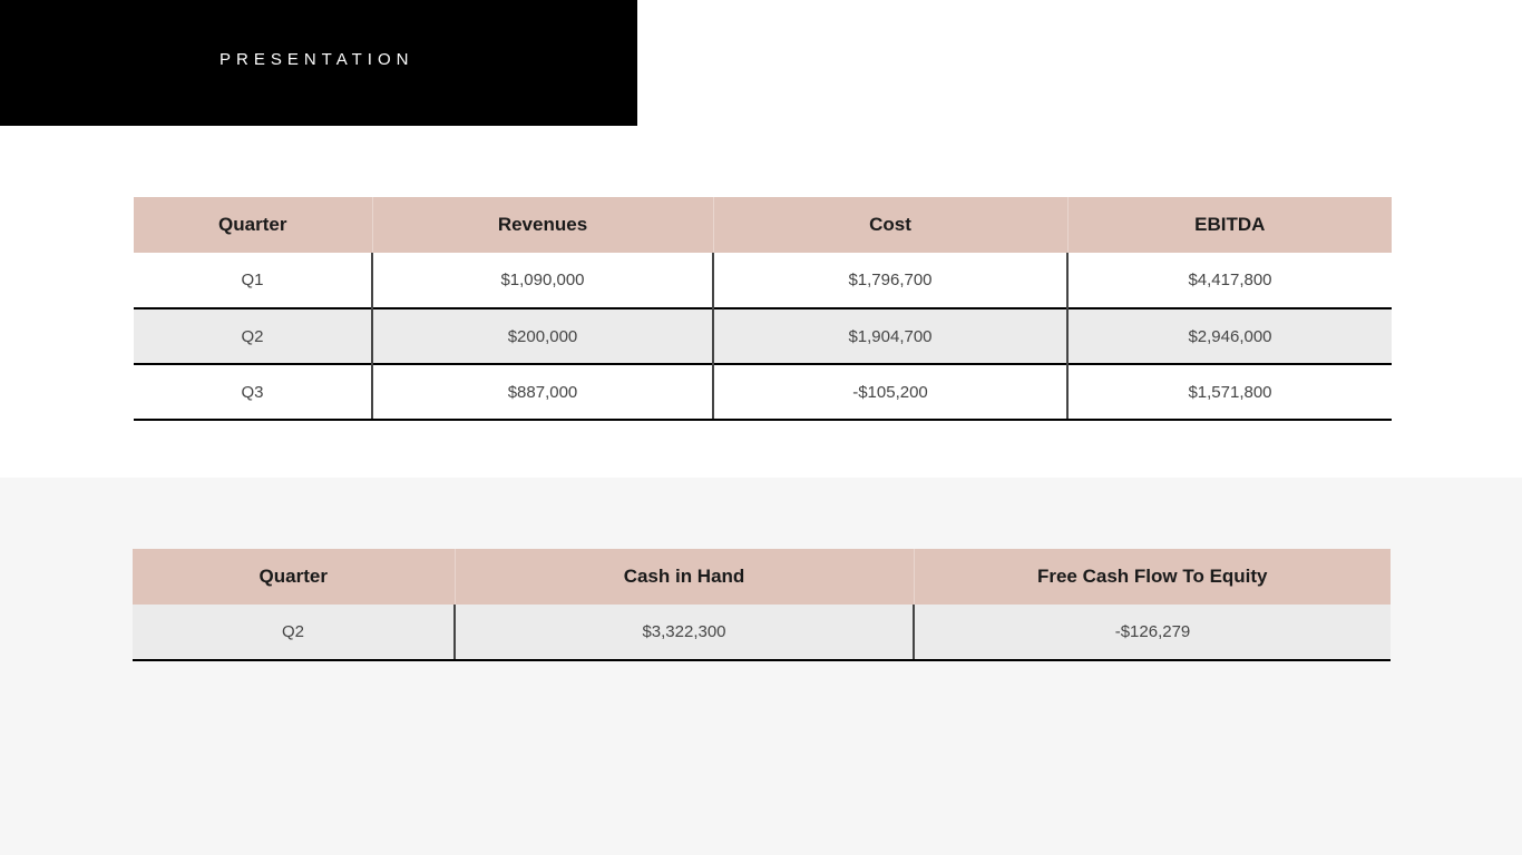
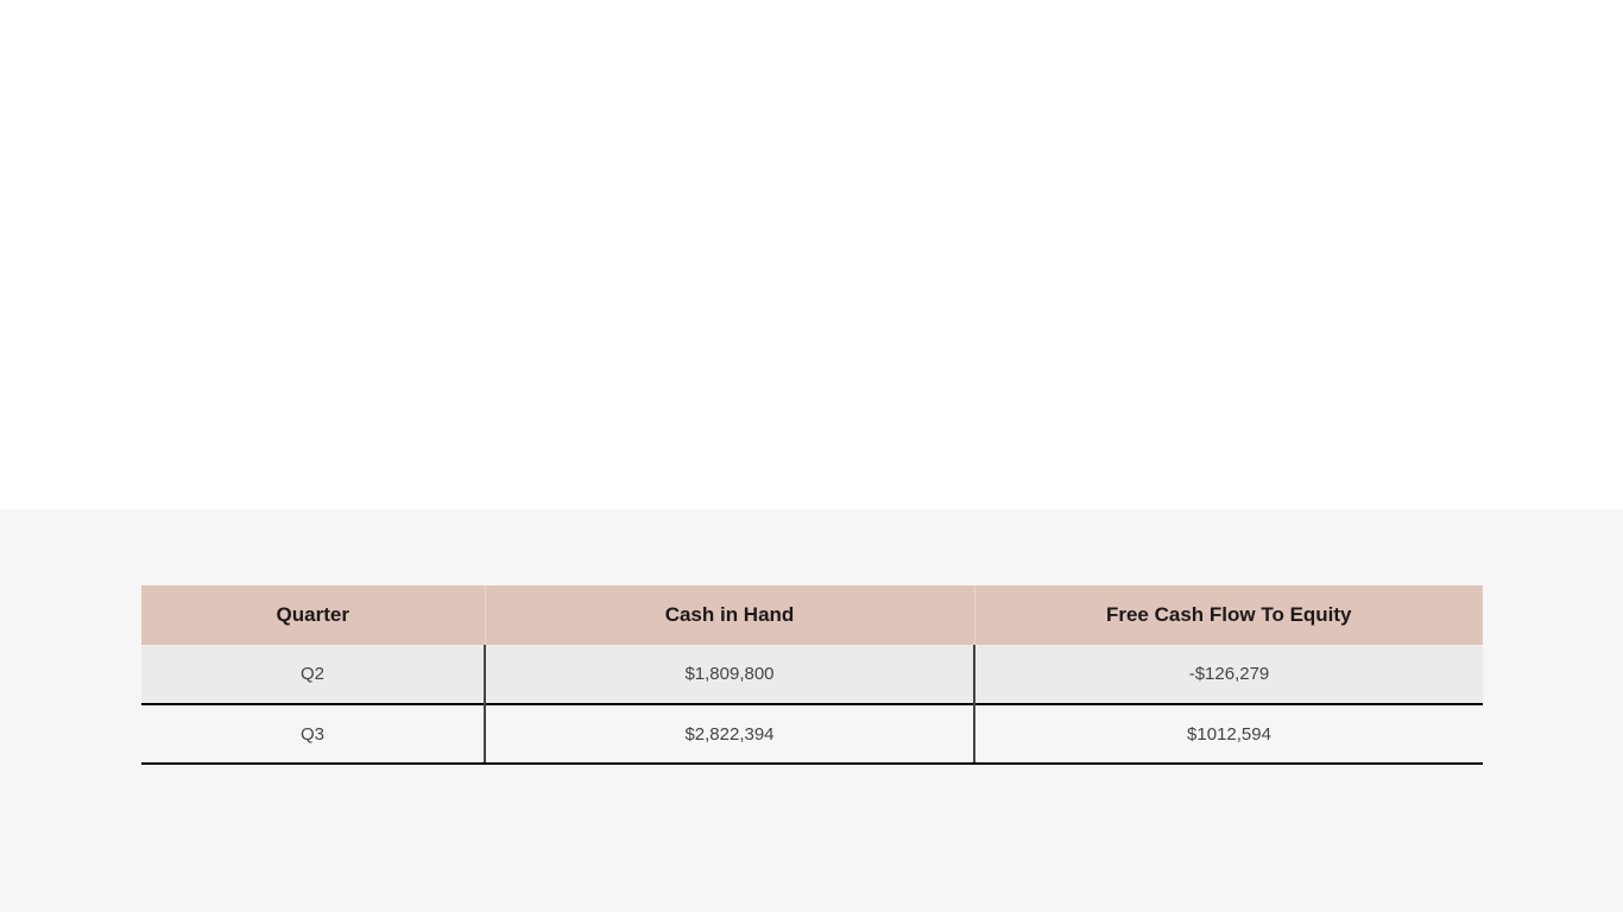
- PRESENTATION
- Quarter	Revenues	Cost	EBITDA
- Q1	$1,090,000	$1,796,700	$4,417,800
- Q2	$200,000	$1,904,700	$2,946,000
- Q3	$887,000	-$105,200	$1,571,800
  Quarter	Cash in Hand	Free Cash Flow To Equity
- Q2	$3,322,300	-$126,279
+ Q2	$1,809,800	-$126,279
+ Q3	$2,822,394	$1012,594
